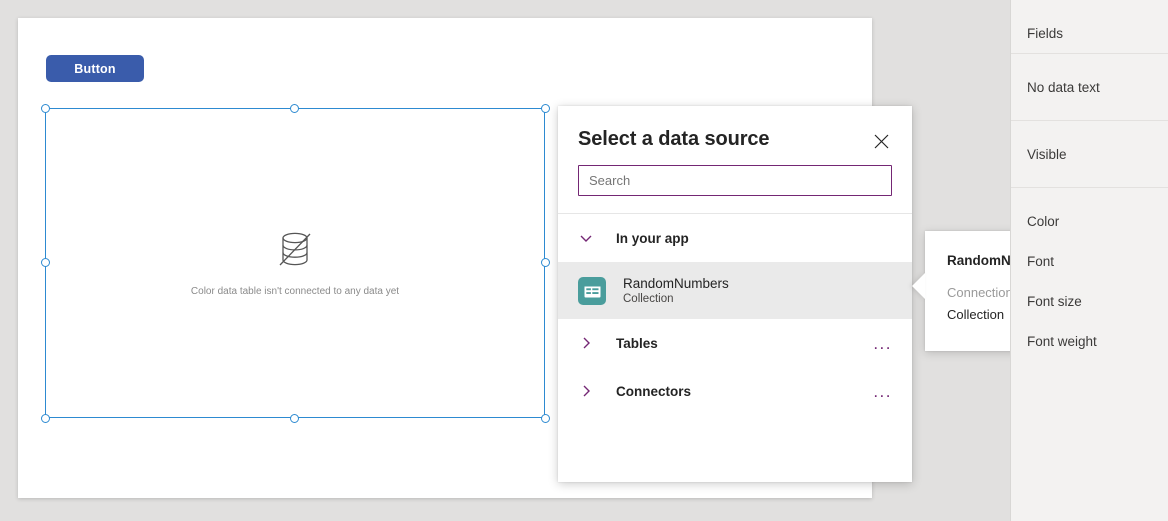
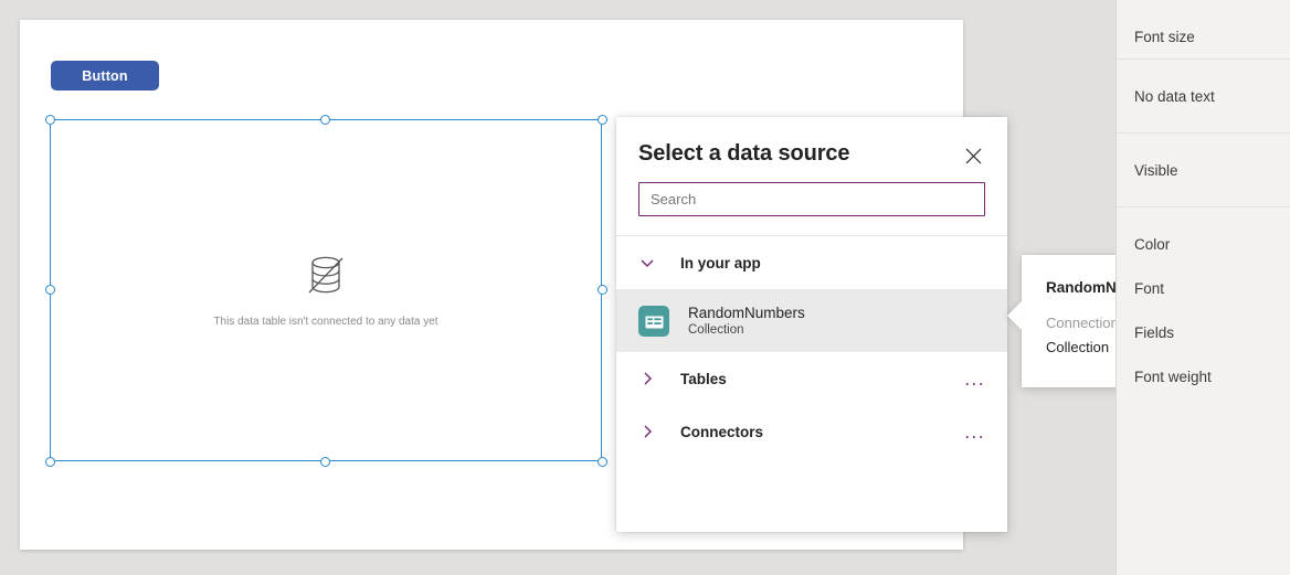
  Button
- Color data table isn't connected to any data yet
+ This data table isn't connected to any data yet
  Select a data source
  Search
  In your app
  RandomNumbers
  Collection
  Tables
  ...
  Connectors
  ...
  Collection
- Fields
+ Font size
  No data text
  Visible
  Color
  Font
- Font size
+ Fields
  Font weight
